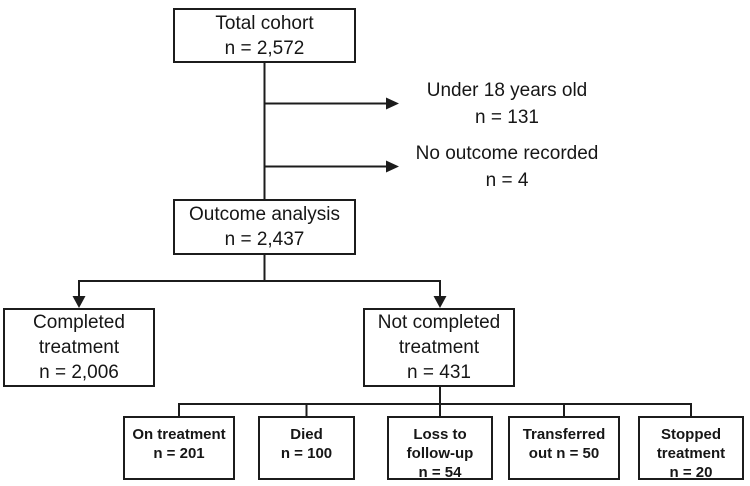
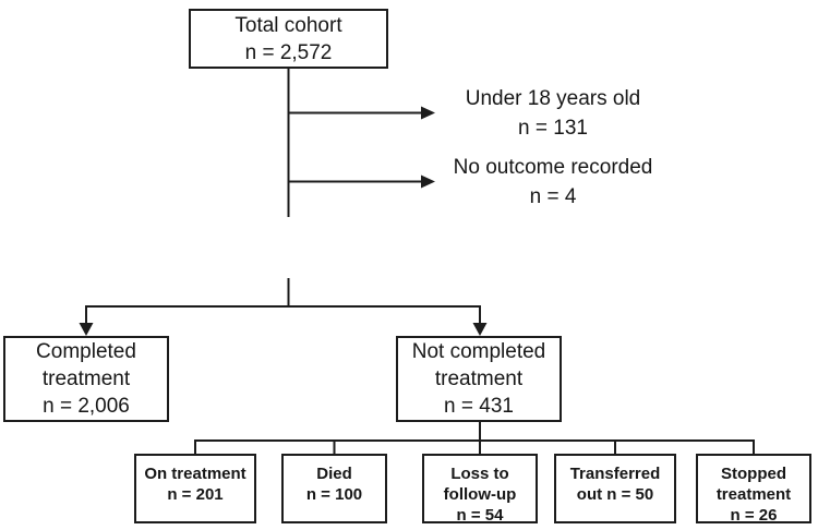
  Total cohort
  n = 2,572
  Under 18 years old
  n = 131
  No outcome recorded
  n = 4
- Outcome analysis
- n = 2,437
  Completed
  treatment
  n = 2,006
  Not completed
  treatment
  n = 431
  On treatment
  n = 201
  Died
  n = 100
  Loss to
  follow-up
  n = 54
  Transferred
  out n = 50
  Stopped
  treatment
- n = 20
+ n = 26
